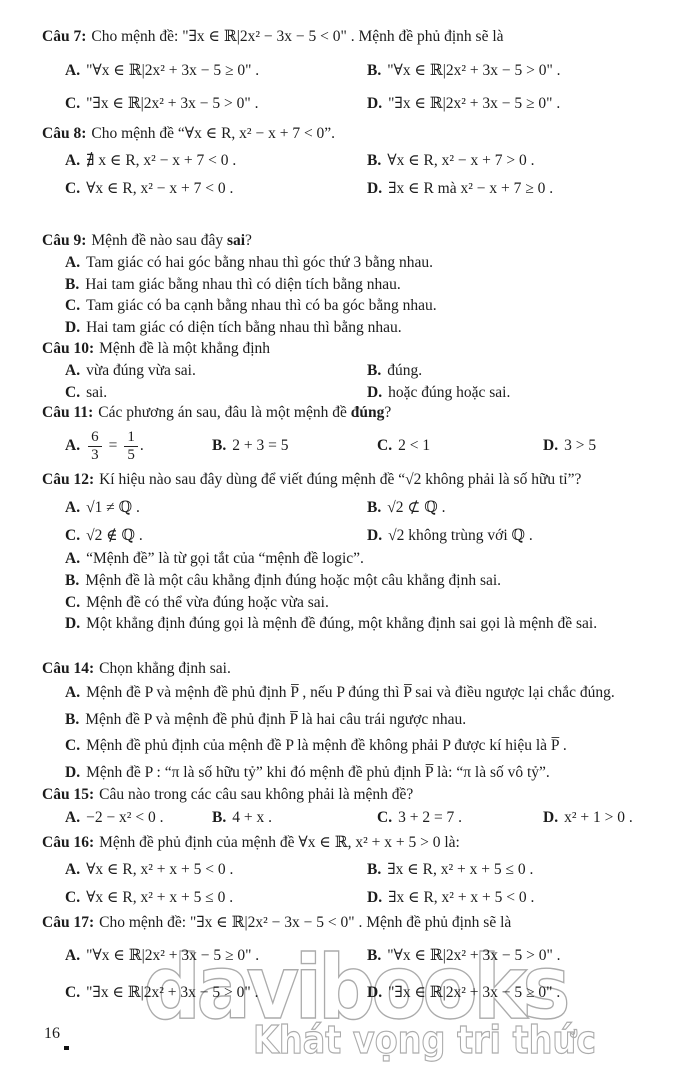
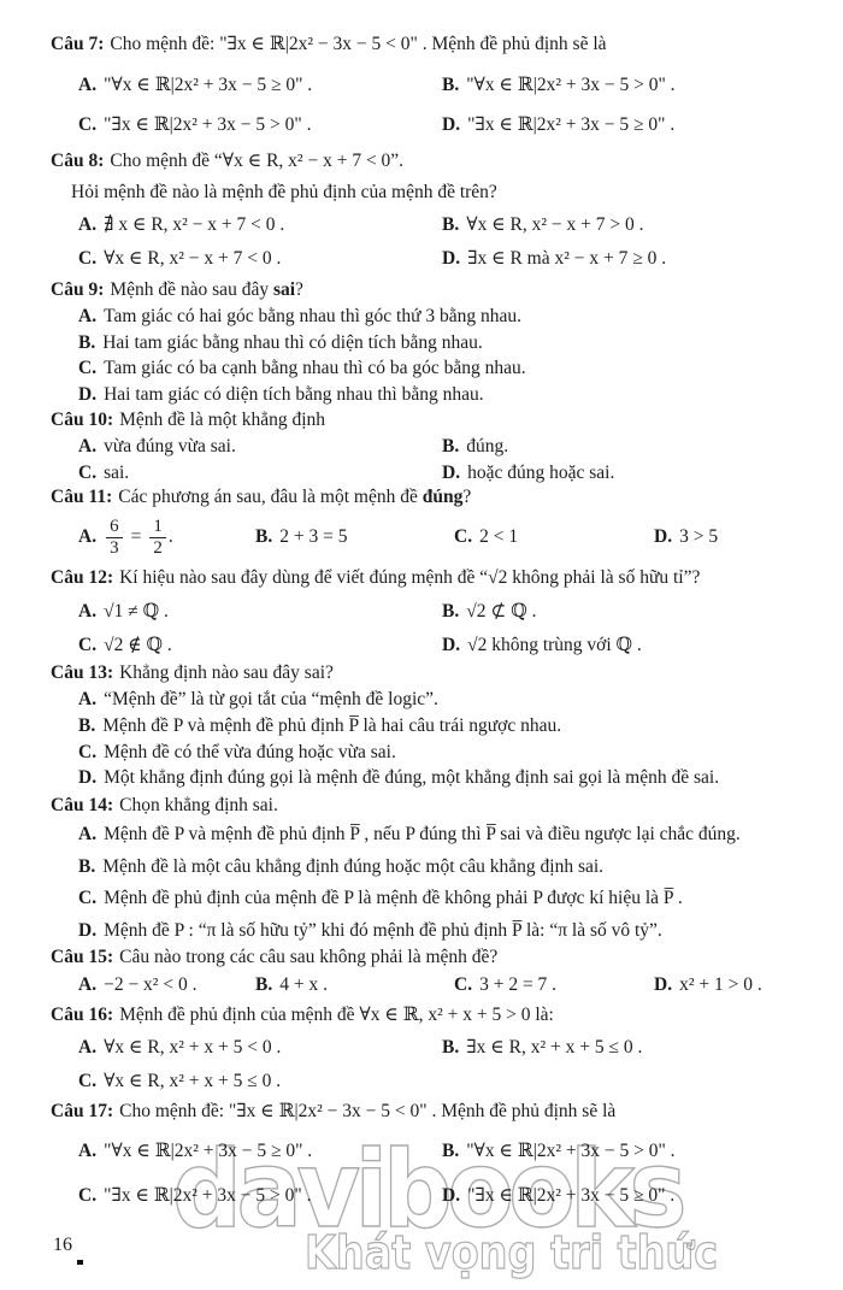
  davibooks
  Khát vọng tri thức
  Câu 7: Cho mệnh đề: "∃x ∈ ℝ|2x² − 3x − 5 < 0" . Mệnh đề phủ định sẽ là
  A. "∀x ∈ ℝ|2x² + 3x − 5 ≥ 0" .
  B. "∀x ∈ ℝ|2x² + 3x − 5 > 0" .
  C. "∃x ∈ ℝ|2x² + 3x − 5 > 0" .
  D. "∃x ∈ ℝ|2x² + 3x − 5 ≥ 0" .
  Câu 8: Cho mệnh đề “∀x ∈ R, x² − x + 7 < 0”.
+ Hỏi mệnh đề nào là mệnh đề phủ định của mệnh đề trên?
  A. ∄ x ∈ R, x² − x + 7 < 0 .
  B. ∀x ∈ R, x² − x + 7 > 0 .
  C. ∀x ∈ R, x² − x + 7 < 0 .
  D. ∃x ∈ R mà x² − x + 7 ≥ 0 .
  Câu 9: Mệnh đề nào sau đây sai?
  A. Tam giác có hai góc bằng nhau thì góc thứ 3 bằng nhau.
  B. Hai tam giác bằng nhau thì có diện tích bằng nhau.
  C. Tam giác có ba cạnh bằng nhau thì có ba góc bằng nhau.
  D. Hai tam giác có diện tích bằng nhau thì bằng nhau.
  Câu 10: Mệnh đề là một khẳng định
  A. vừa đúng vừa sai.
  B. đúng.
  C. sai.
  D. hoặc đúng hoặc sai.
  Câu 11: Các phương án sau, đâu là một mệnh đề đúng?
  A.
  6
  3
  =
  1
- 5
+ 2
  .
  B.
  2 + 3 = 5
  C.
  2 < 1
  D.
  3 > 5
  Câu 12: Kí hiệu nào sau đây dùng để viết đúng mệnh đề “√2 không phải là số hữu tỉ”?
  A. √1 ≠ ℚ .
  B. √2 ⊄ ℚ .
  C. √2 ∉ ℚ .
  D. √2 không trùng với ℚ .
+ Câu 13: Khẳng định nào sau đây sai?
  A. “Mệnh đề” là từ gọi tắt của “mệnh đề logic”.
- B. Mệnh đề là một câu khẳng định đúng hoặc một câu khẳng định sai.
+ B. Mệnh đề P và mệnh đề phủ định P̅ là hai câu trái ngược nhau.
  C. Mệnh đề có thể vừa đúng hoặc vừa sai.
  D. Một khẳng định đúng gọi là mệnh đề đúng, một khẳng định sai gọi là mệnh đề sai.
  Câu 14: Chọn khẳng định sai.
  A. Mệnh đề P và mệnh đề phủ định P̅ , nếu P đúng thì P̅ sai và điều ngược lại chắc đúng.
- B. Mệnh đề P và mệnh đề phủ định P̅ là hai câu trái ngược nhau.
+ B. Mệnh đề là một câu khẳng định đúng hoặc một câu khẳng định sai.
  C. Mệnh đề phủ định của mệnh đề P là mệnh đề không phải P được kí hiệu là P̅ .
  D. Mệnh đề P : “π là số hữu tỷ” khi đó mệnh đề phủ định P̅ là: “π là số vô tỷ”.
  Câu 15: Câu nào trong các câu sau không phải là mệnh đề?
  A. −2 − x² < 0 .
  B. 4 + x .
  C. 3 + 2 = 7 .
  D. x² + 1 > 0 .
  Câu 16: Mệnh đề phủ định của mệnh đề ∀x ∈ ℝ, x² + x + 5 > 0 là:
  A. ∀x ∈ R, x² + x + 5 < 0 .
  B. ∃x ∈ R, x² + x + 5 ≤ 0 .
  C. ∀x ∈ R, x² + x + 5 ≤ 0 .
- D. ∃x ∈ R, x² + x + 5 < 0 .
  Câu 17: Cho mệnh đề: "∃x ∈ ℝ|2x² − 3x − 5 < 0" . Mệnh đề phủ định sẽ là
  A. "∀x ∈ ℝ|2x² + 3x − 5 ≥ 0" .
  B. "∀x ∈ ℝ|2x² + 3x − 5 > 0" .
  C. "∃x ∈ ℝ|2x² + 3x − 5 > 0" .
  D. "∃x ∈ ℝ|2x² + 3x − 5 ≥ 0" .
  16
